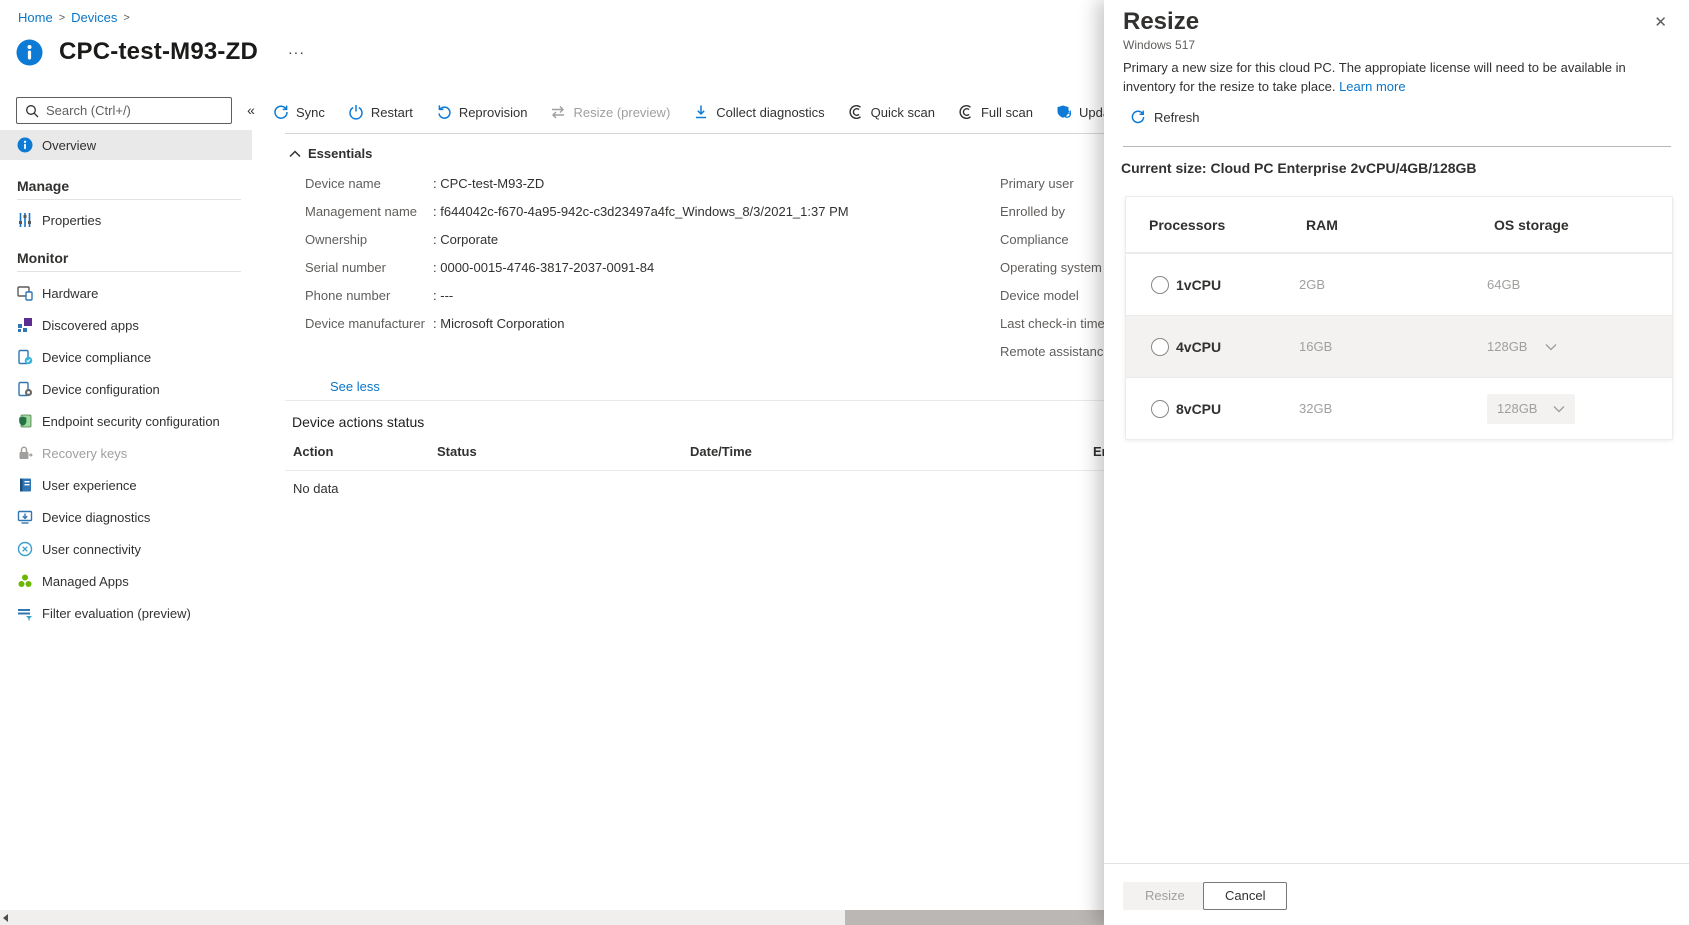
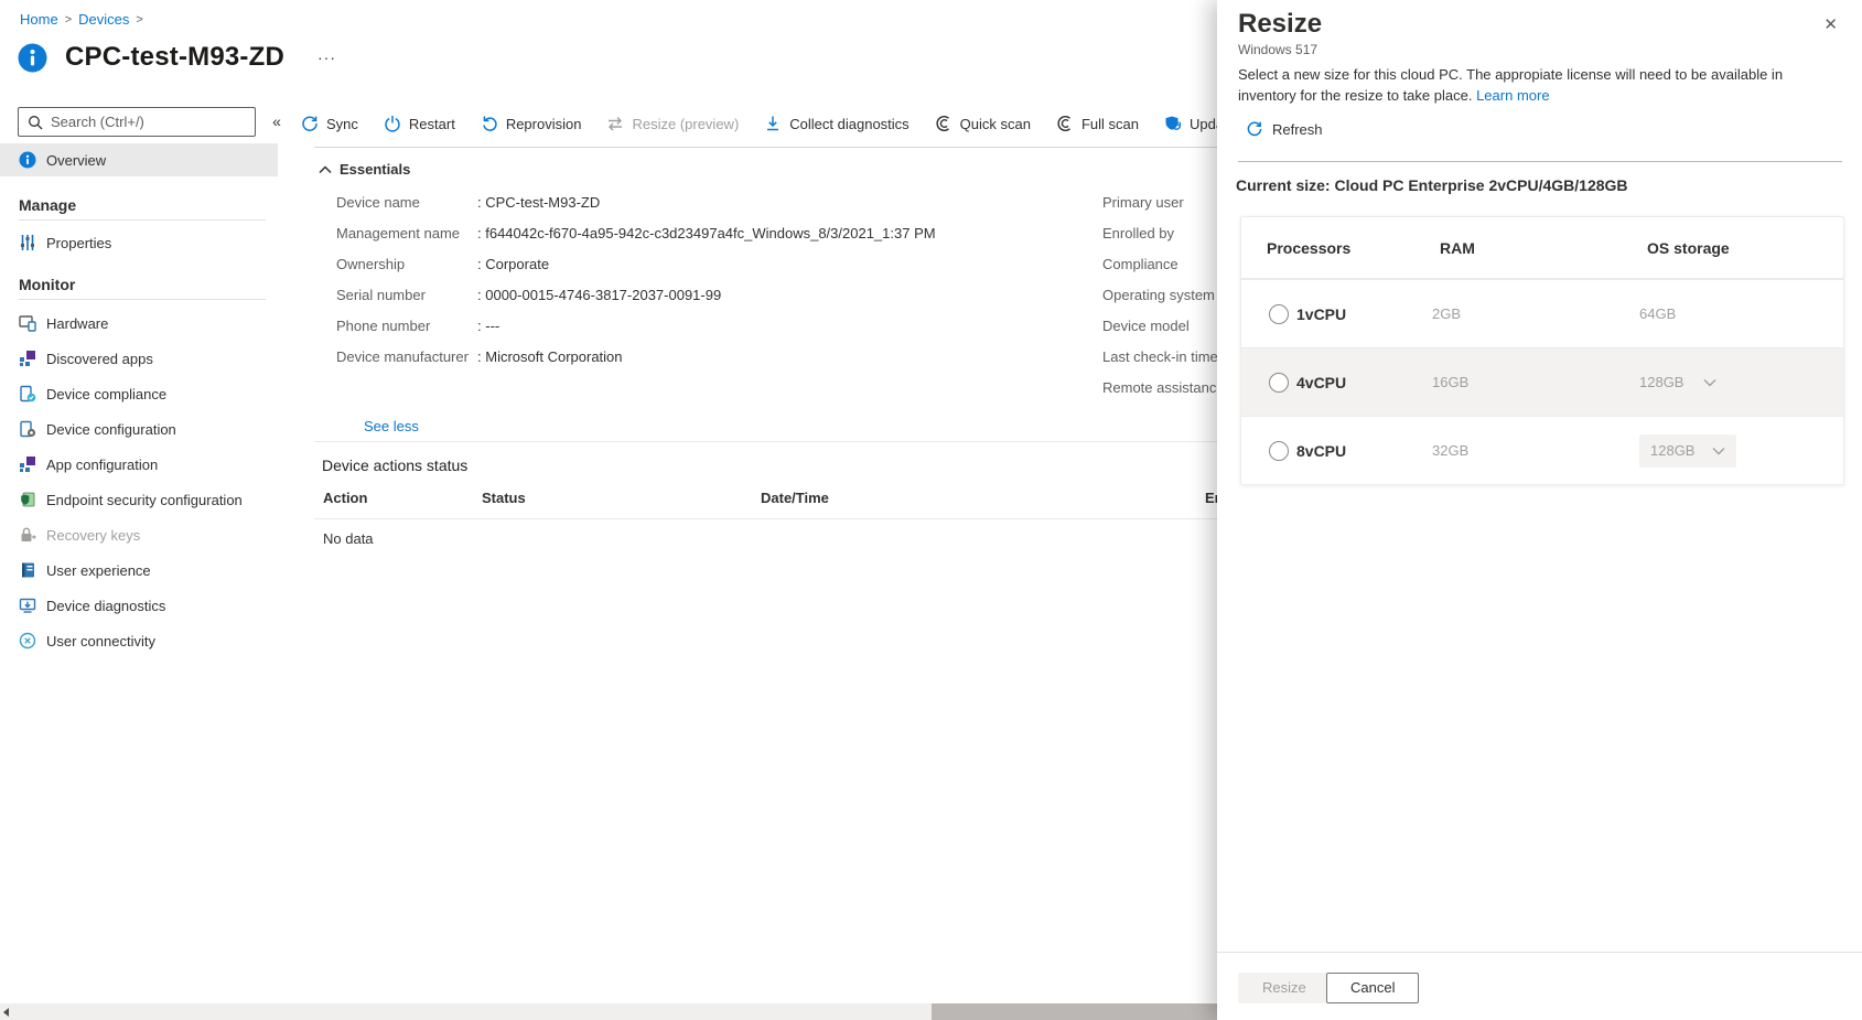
  Home
  >
  Devices
  >
  CPC-test-M93-ZD
  ···
  Search (Ctrl+/)
  «
  Overview
  Manage
  Properties
  Monitor
  Hardware
  Discovered apps
  Device compliance
  Device configuration
+ App configuration
  Endpoint security configuration
  Recovery keys
  User experience
  Device diagnostics
  User connectivity
- Managed Apps
- Filter evaluation (preview)
  Sync
  Restart
  Reprovision
  Resize (preview)
  Collect diagnostics
  Quick scan
  Full scan
  Essentials
  Device name
  CPC-test-M93-ZD
  Management name
  f644042c-f670-4a95-942c-c3d23497a4fc_Windows_8/3/2021_1:37 PM
  Ownership
  Corporate
  Serial number
- 0000-0015-4746-3817-2037-0091-84
+ 0000-0015-4746-3817-2037-0091-99
  Phone number
  ---
  Device manufacturer
  Microsoft Corporation
  Primary user
  Enrolled by
  Compliance
  Operating system
  Device model
  Last check-in time
  Remote assistanc
  See less
  Device actions status
  Action
  Status
  Date/Time
  No data
  ✕
  Resize
  Windows 517
- Primary a new size for this cloud PC. The appropiate license will need to be available in inventory for the resize to take place. Learn more
+ Select a new size for this cloud PC. The appropiate license will need to be available in inventory for the resize to take place. Learn more
  Refresh
  Current size: Cloud PC Enterprise 2vCPU/4GB/128GB
  Processors
  RAM
  OS storage
  1vCPU
  2GB
  64GB
  4vCPU
  16GB
  128GB
  8vCPU
  32GB
  128GB
  Resize
  Cancel
